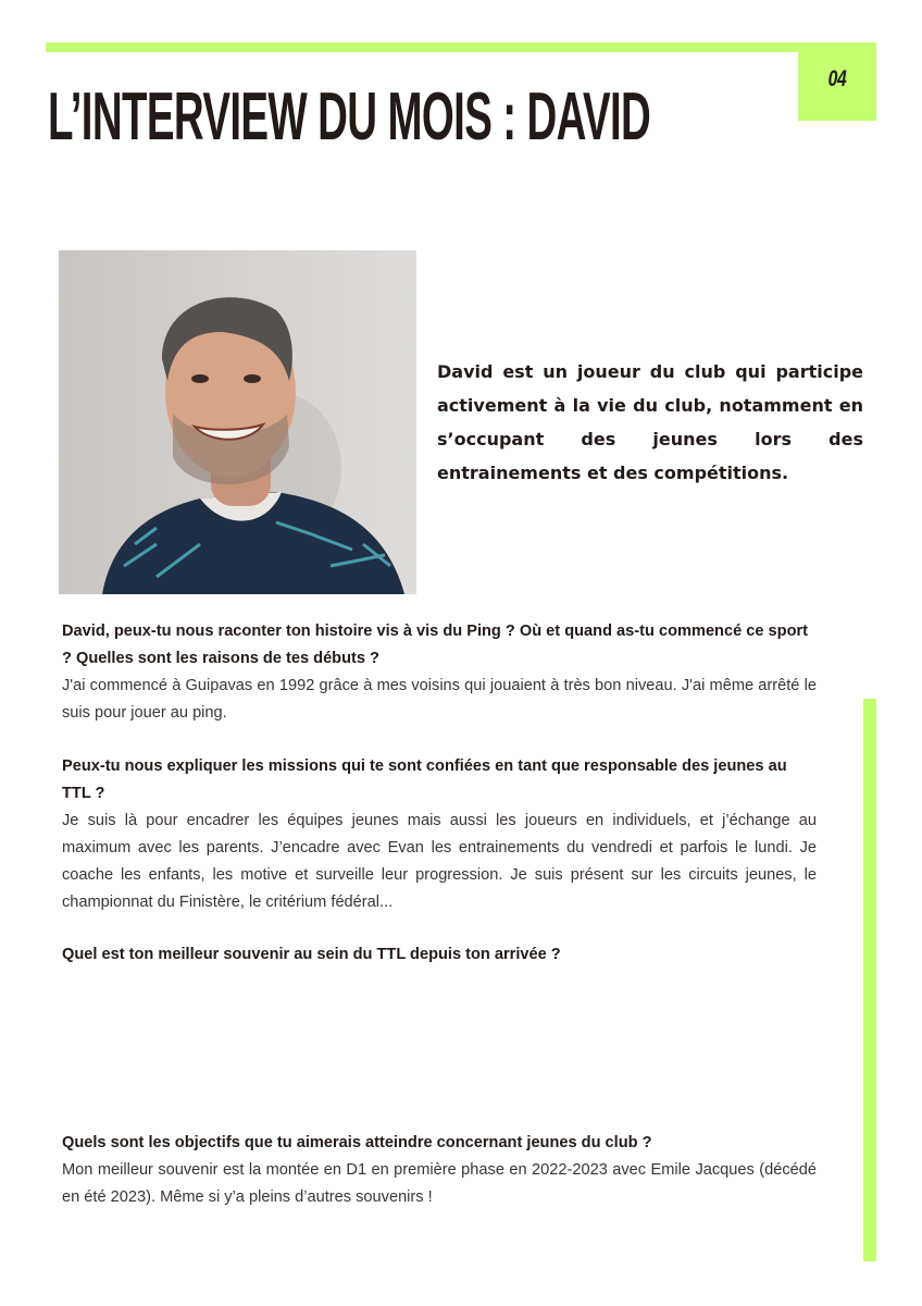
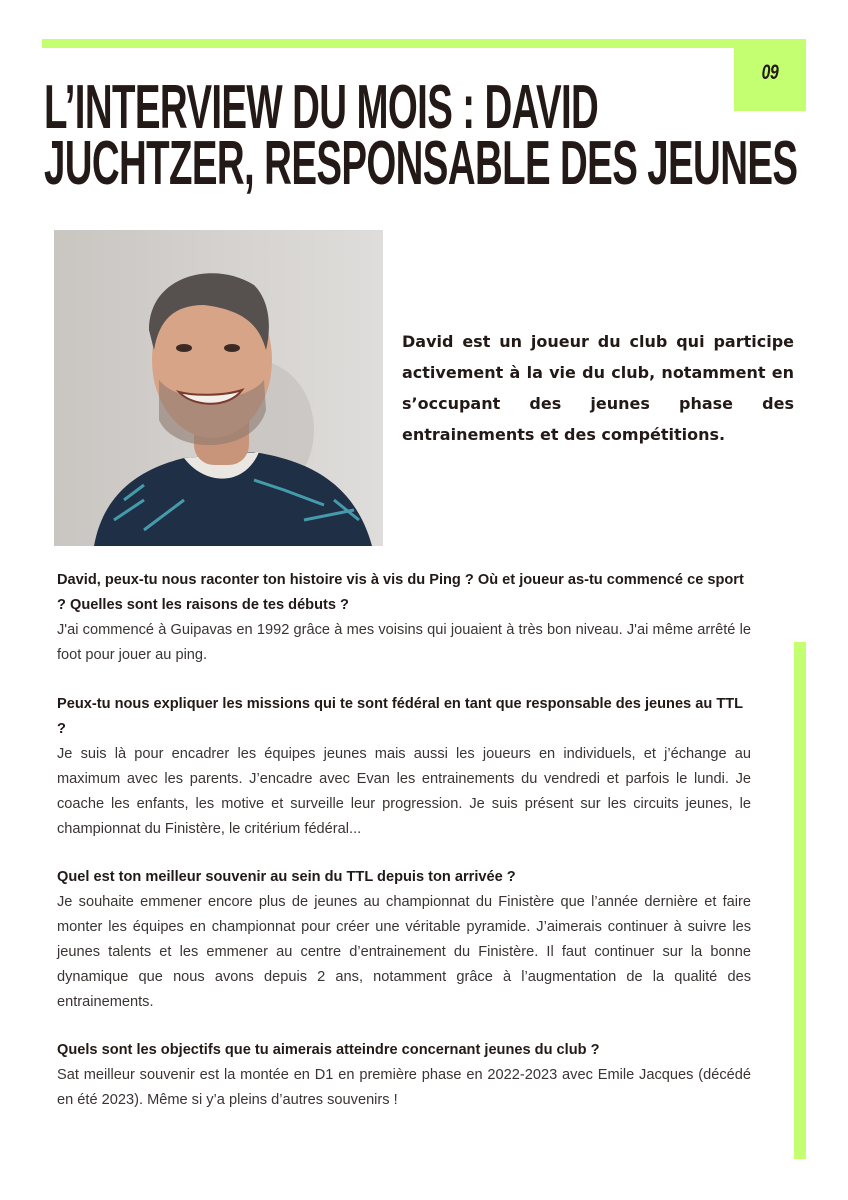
- 04
+ 09
  L’INTERVIEW DU MOIS : DAVID
+ JUCHTZER, RESPONSABLE DES JEUNES
- David est un joueur du club qui participe activement à la vie du club, notamment en s’occupant des jeunes lors des entrainements et des compétitions.
+ David est un joueur du club qui participe activement à la vie du club, notamment en s’occupant des jeunes phase des entrainements et des compétitions.
- David, peux-tu nous raconter ton histoire vis à vis du Ping ? Où et quand as-tu commencé ce sport ? Quelles sont les raisons de tes débuts ?
+ David, peux-tu nous raconter ton histoire vis à vis du Ping ? Où et joueur as-tu commencé ce sport ? Quelles sont les raisons de tes débuts ?
- J'ai commencé à Guipavas en 1992 grâce à mes voisins qui jouaient à très bon niveau. J'ai même arrêté le suis pour jouer au ping.
+ J'ai commencé à Guipavas en 1992 grâce à mes voisins qui jouaient à très bon niveau. J'ai même arrêté le foot pour jouer au ping.
- Peux-tu nous expliquer les missions qui te sont confiées en tant que responsable des jeunes au TTL ?
+ Peux-tu nous expliquer les missions qui te sont fédéral en tant que responsable des jeunes au TTL ?
  Je suis là pour encadrer les équipes jeunes mais aussi les joueurs en individuels, et j’échange au maximum avec les parents. J’encadre avec Evan les entrainements du vendredi et parfois le lundi. Je coache les enfants, les motive et surveille leur progression. Je suis présent sur les circuits jeunes, le championnat du Finistère, le critérium fédéral...
  Quel est ton meilleur souvenir au sein du TTL depuis ton arrivée ?
+ Je souhaite emmener encore plus de jeunes au championnat du Finistère que l’année dernière et faire monter les équipes en championnat pour créer une véritable pyramide. J’aimerais continuer à suivre les jeunes talents et les emmener au centre d’entrainement du Finistère. Il faut continuer sur la bonne dynamique que nous avons depuis 2 ans, notamment grâce à l’augmentation de la qualité des entrainements.
  Quels sont les objectifs que tu aimerais atteindre concernant jeunes du club ?
- Mon meilleur souvenir est la montée en D1 en première phase en 2022-2023 avec Emile Jacques (décédé en été 2023). Même si y’a pleins d’autres souvenirs !
+ Sat meilleur souvenir est la montée en D1 en première phase en 2022-2023 avec Emile Jacques (décédé en été 2023). Même si y’a pleins d’autres souvenirs !
